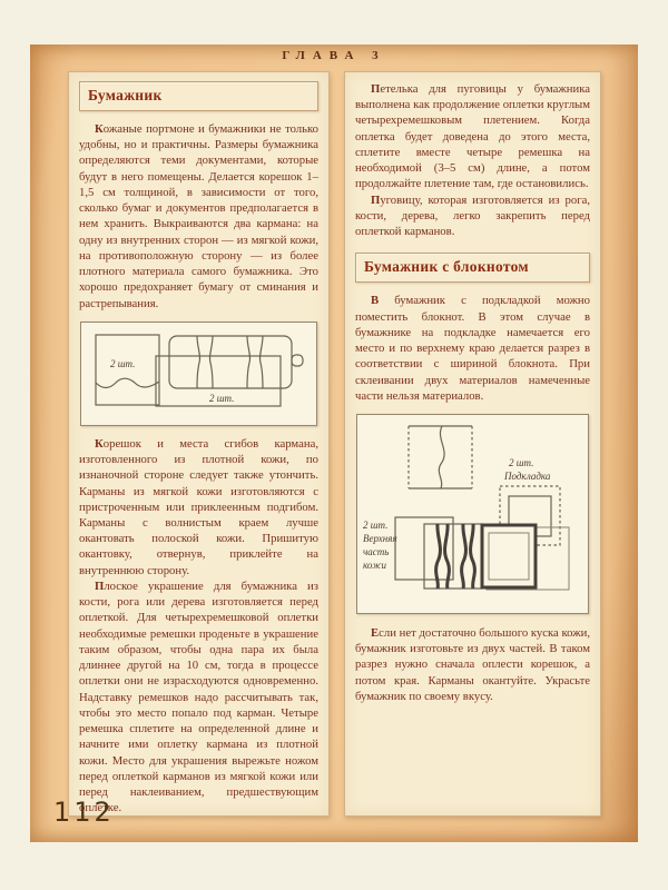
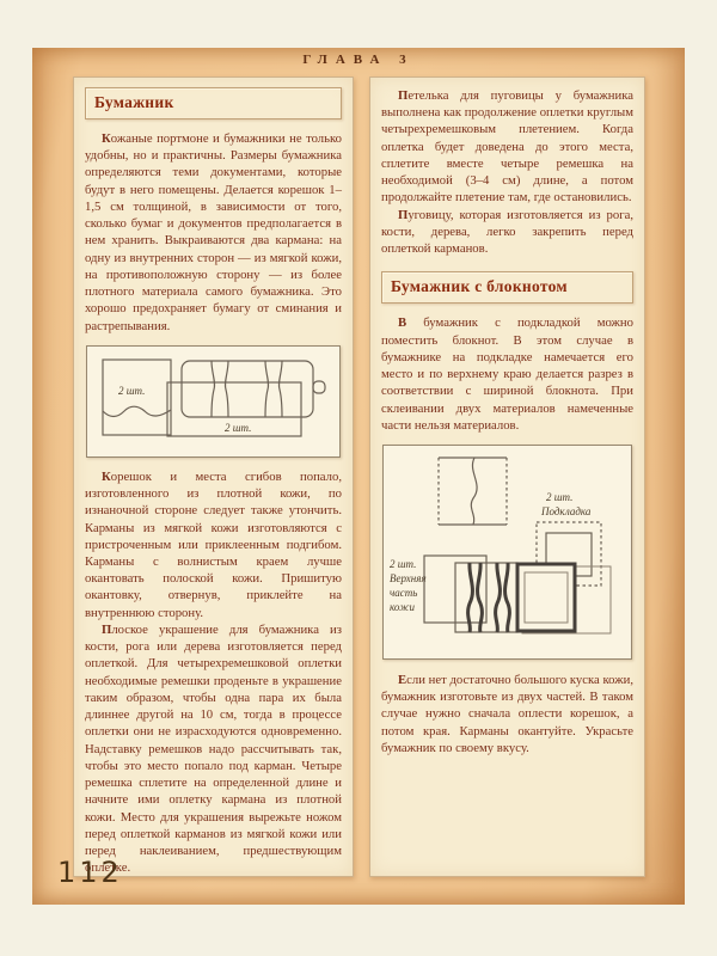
  ГЛАВА 3
  Бумажник
  Кожаные портмоне и бумажники не только удобны, но и практичны. Размеры бумажника определяются теми документами, которые будут в него помещены. Делается корешок 1–1,5 см толщиной, в зависимости от того, сколько бумаг и документов предполагается в нем хранить. Выкраиваются два кармана: на одну из внутренних сторон — из мягкой кожи, на противоположную сторону — из более плотного материала самого бумажника. Это хорошо предохраняет бумагу от сминания и растрепывания.
  2 шт.
  2 шт.
- Корешок и места сгибов кармана, изготовленного из плотной кожи, по изнаночной стороне следует также утончить. Карманы из мягкой кожи изготовляются с пристроченным или приклеенным подгибом. Карманы с волнистым краем лучше окантовать полоской кожи. Пришитую окантовку, отвернув, приклейте на внутреннюю сторону.
+ Корешок и места сгибов попало, изготовленного из плотной кожи, по изнаночной стороне следует также утончить. Карманы из мягкой кожи изготовляются с пристроченным или приклеенным подгибом. Карманы с волнистым краем лучше окантовать полоской кожи. Пришитую окантовку, отвернув, приклейте на внутреннюю сторону.
  Плоское украшение для бумажника из кости, рога или дерева изготовляется перед оплеткой. Для четырехремешковой оплетки необходимые ремешки проденьте в украшение таким образом, чтобы одна пара их была длиннее другой на 10 см, тогда в процессе оплетки они не израсходуются одновременно. Надставку ремешков надо рассчитывать так, чтобы это место попало под карман. Четыре ремешка сплетите на определенной длине и начните ими оплетку кармана из плотной кожи. Место для украшения вырежьте ножом перед оплеткой карманов из мягкой кожи или перед наклеиванием, предшествующим оплетке.
- Петелька для пуговицы у бумажника выполнена как продолжение оплетки круглым четырехремешковым плетением. Когда оплетка будет доведена до этого места, сплетите вместе четыре ремешка на необходимой (3–5 см) длине, а потом продолжайте плетение там, где остановились.
+ Петелька для пуговицы у бумажника выполнена как продолжение оплетки круглым четырехремешковым плетением. Когда оплетка будет доведена до этого места, сплетите вместе четыре ремешка на необходимой (3–4 см) длине, а потом продолжайте плетение там, где остановились.
  Пуговицу, которая изготовляется из рога, кости, дерева, легко закрепить перед оплеткой карманов.
  Бумажник с блокнотом
  В бумажник с подкладкой можно поместить блокнот. В этом случае в бумажнике на подкладке намечается его место и по верхнему краю делается разрез в соответствии с шириной блокнота. При склеивании двух материалов намеченные части нельзя материалов.
  2 шт.
  Подкладка
  2 шт.
  Верхня
  часть
  кожи
- Если нет достаточно большого куска кожи, бумажник изготовьте из двух частей. В таком разрез нужно сначала оплести корешок, а потом края. Карманы окантуйте. Украсьте бумажник по своему вкусу.
+ Если нет достаточно большого куска кожи, бумажник изготовьте из двух частей. В таком случае нужно сначала оплести корешок, а потом края. Карманы окантуйте. Украсьте бумажник по своему вкусу.
  112
